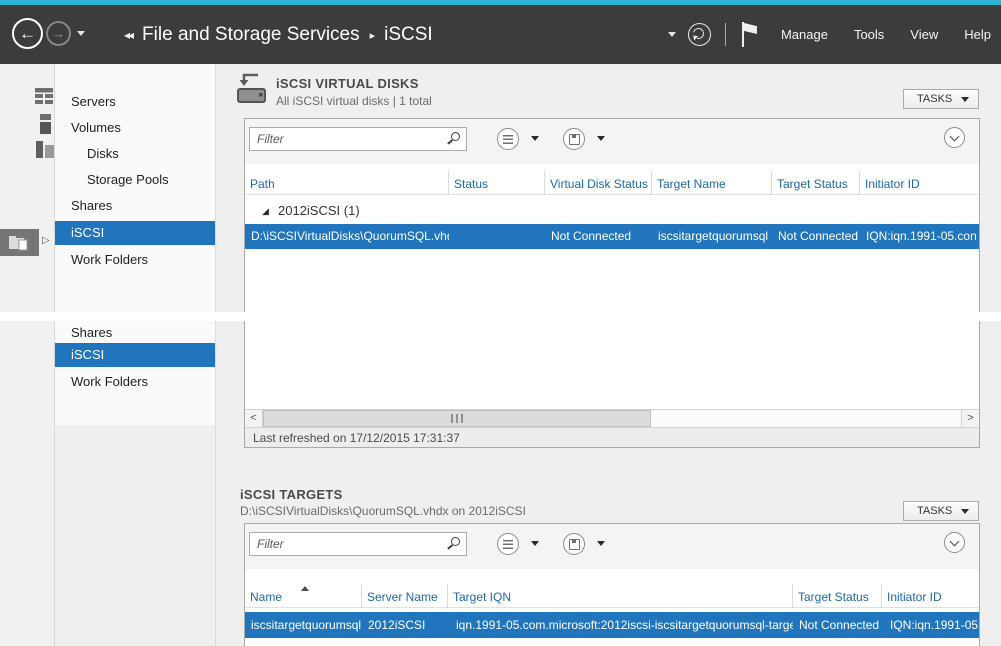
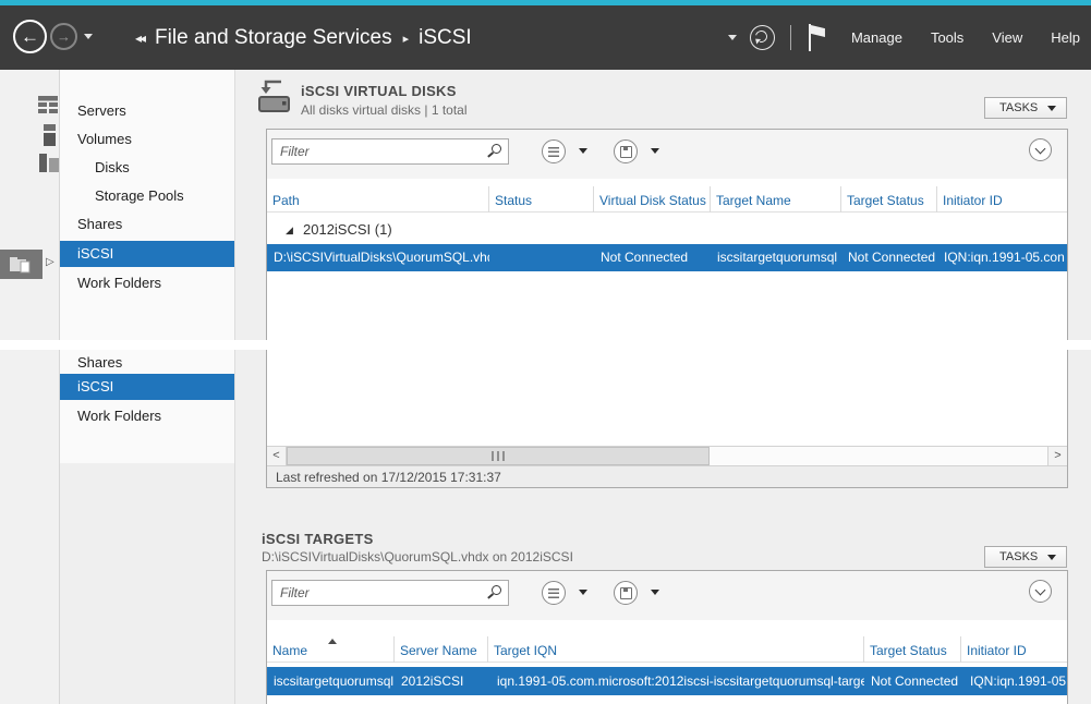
  ←
  →
  ◂◂
  File and Storage Services
  ▸
  iSCSI
  Manage
  Tools
  View
  Help
  ▷
  Servers
  Volumes
  Disks
  Storage Pools
  Shares
  iSCSI
  Work Folders
  Shares
  iSCSI
  Work Folders
  iSCSI VIRTUAL DISKS
- All iSCSI virtual disks | 1 total
+ All disks virtual disks | 1 total
  TASKS
  Filter
  Path
  Status
  Virtual Disk Status
  Target Name
  Target Status
  Initiator ID
  ◢
  2012iSCSI (1)
  D:\iSCSIVirtualDisks\QuorumSQL.vh
  Not Connected
  iscsitargetquorumsql
  Not Connected
  IQN:iqn.1991-05.con
  <
  >
  Last refreshed on 17/12/2015 17:31:37
  iSCSI TARGETS
  D:\iSCSIVirtualDisks\QuorumSQL.vhdx on 2012iSCSI
  TASKS
  Filter
  Name
  Server Name
  Target IQN
  Target Status
  Initiator ID
  iscsitargetquorumsql
  2012iSCSI
  iqn.1991-05.com.microsoft:2012iscsi-iscsitargetquorumsql-targe
  Not Connected
  IQN:iqn.1991-05
